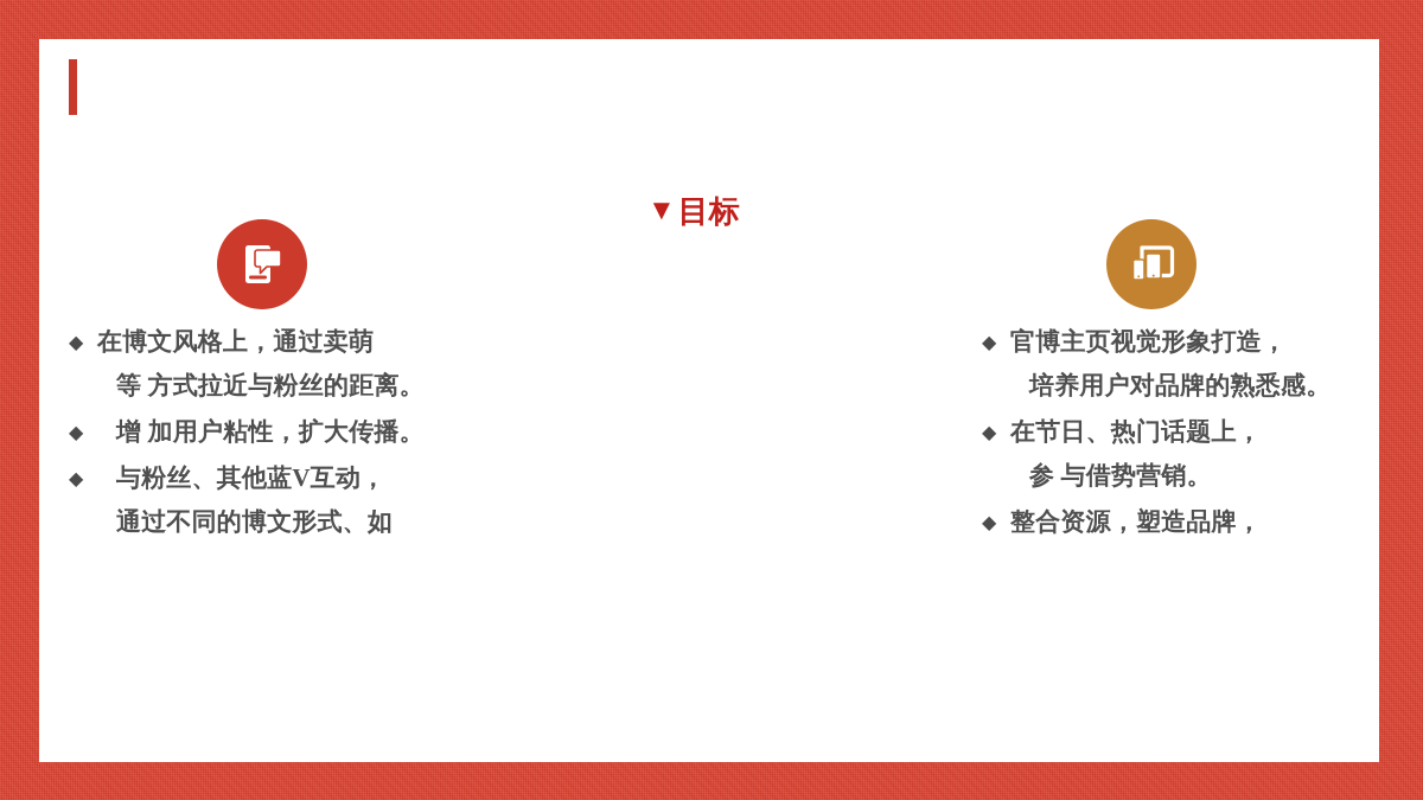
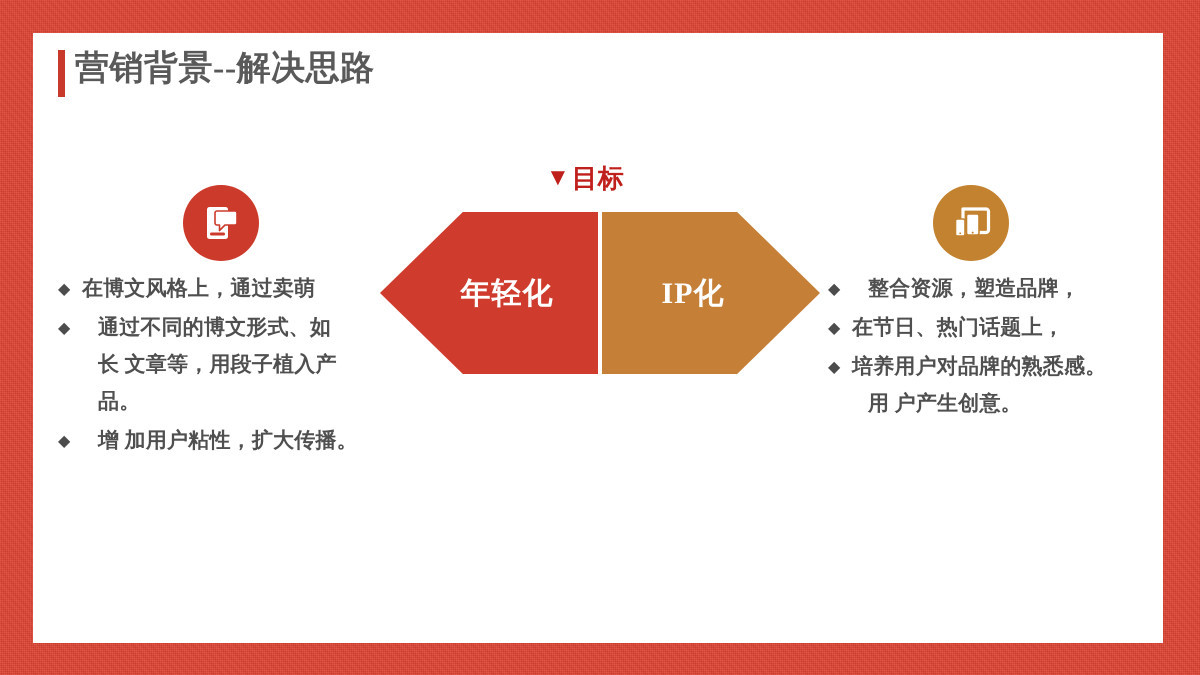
+ 营销背景--解决思路
  ▼
  目标
+ 年轻化
+ IP化
  ◆
  在博文风格上，通过卖萌
- 等 方式拉近与粉丝的距离。
  ◆
- 增 加用户粘性，扩大传播。
+ 通过不同的博文形式、如
+ 长 文章等，用段子植入产
+ 品。
  ◆
- 与粉丝、其他蓝V互动，
- 通过不同的博文形式、如
+ 增 加用户粘性，扩大传播。
  ◆
- 官博主页视觉形象打造，
- 培养用户对品牌的熟悉感。
+ 整合资源，塑造品牌，
  ◆
  在节日、热门话题上，
- 参 与借势营销。
  ◆
- 整合资源，塑造品牌，
+ 培养用户对品牌的熟悉感。
+ 用 户产生创意。
